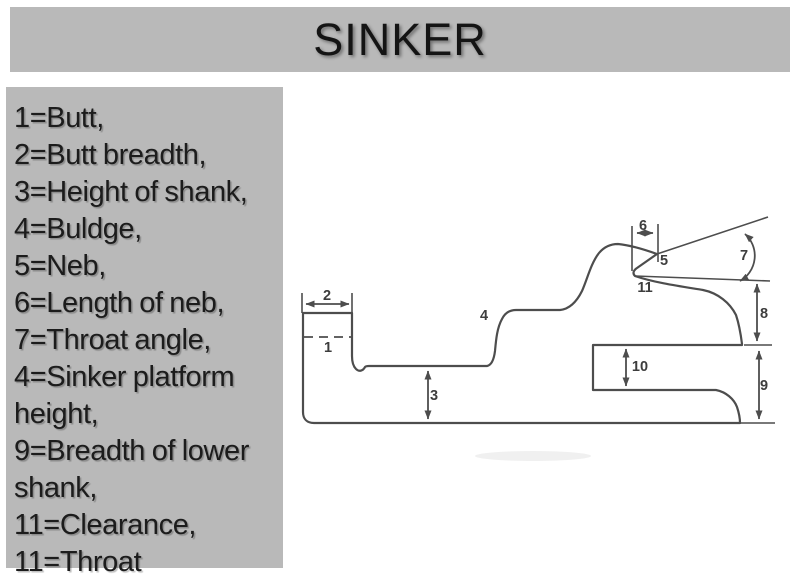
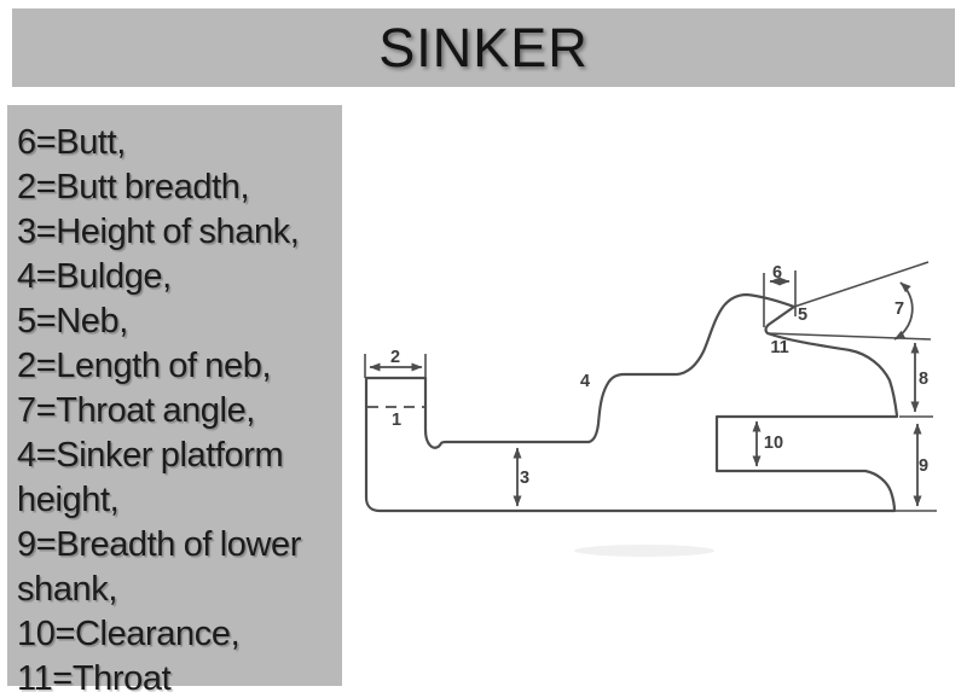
  SINKER
- 1=Butt,
+ 6=Butt,
  2=Butt breadth,
  3=Height of shank,
  4=Buldge,
  5=Neb,
- 6=Length of neb,
+ 2=Length of neb,
  7=Throat angle,
  4=Sinker platform height,
  9=Breadth of lower shank,
- 11=Clearance,
+ 10=Clearance,
  11=Throat
  1
  2
  3
  4
  5
  6
  7
  8
  9
  10
  11
